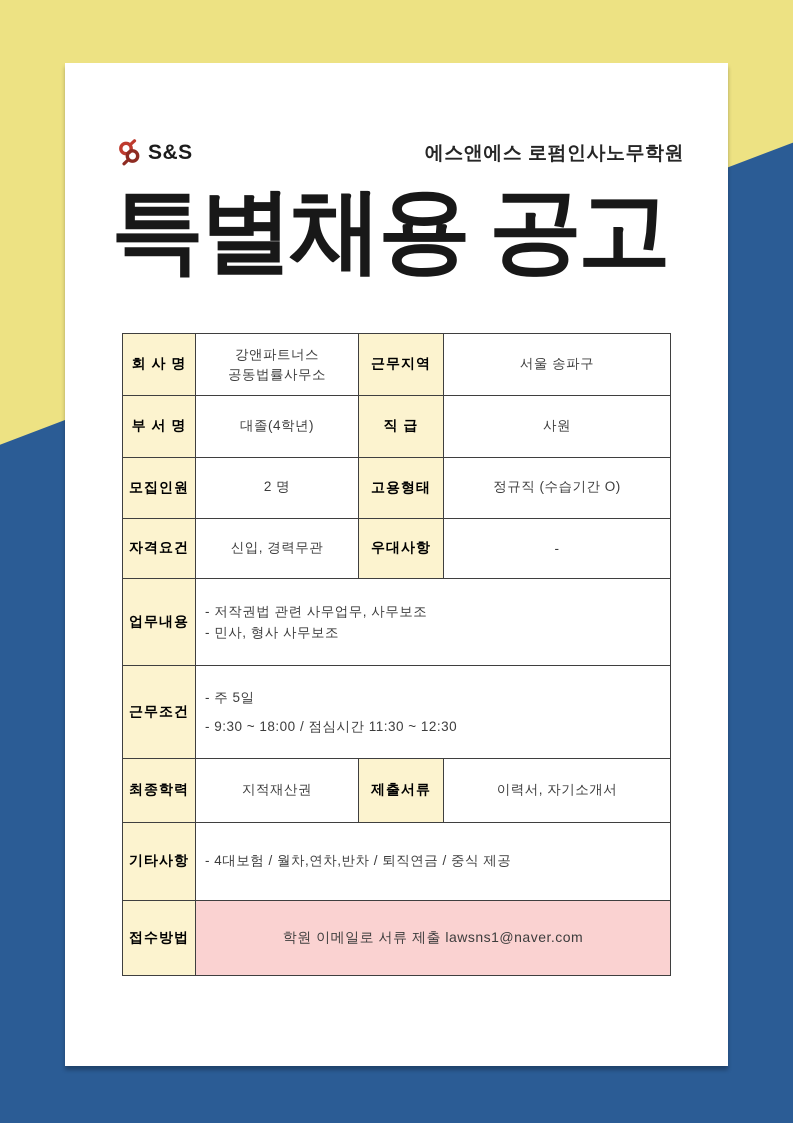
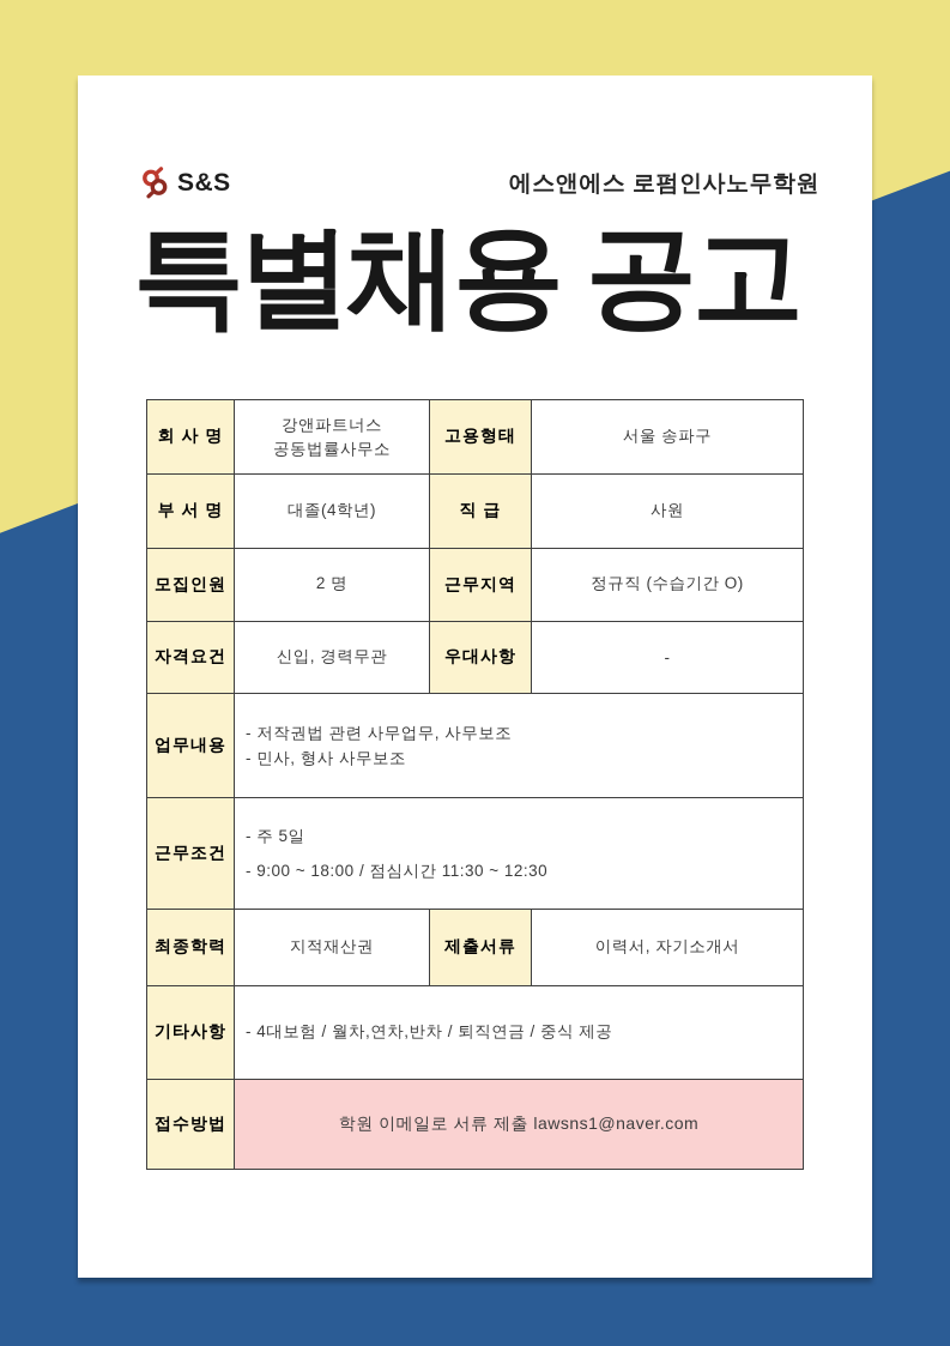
  S&S
  에스앤에스 로펌인사노무학원
  특별채용 공고
- 회 사 명	강앤파트너스 공동법률사무소	근무지역	서울 송파구
+ 회 사 명	강앤파트너스 공동법률사무소	고용형태	서울 송파구
  부 서 명	대졸(4학년)	직 급	사원
- 모집인원	2 명	고용형태	정규직 (수습기간 O)
+ 모집인원	2 명	근무지역	정규직 (수습기간 O)
  자격요건	신입, 경력무관	우대사항	-
  업무내용	- 저작권법 관련 사무업무, 사무보조 - 민사, 형사 사무보조
- 근무조건	- 주 5일 - 9:30 ~ 18:00 / 점심시간 11:30 ~ 12:30
+ 근무조건	- 주 5일 - 9:00 ~ 18:00 / 점심시간 11:30 ~ 12:30
  최종학력	지적재산권	제출서류	이력서, 자기소개서
  기타사항	- 4대보험 / 월차,연차,반차 / 퇴직연금 / 중식 제공
  접수방법	학원 이메일로 서류 제출 lawsns1@naver.com
